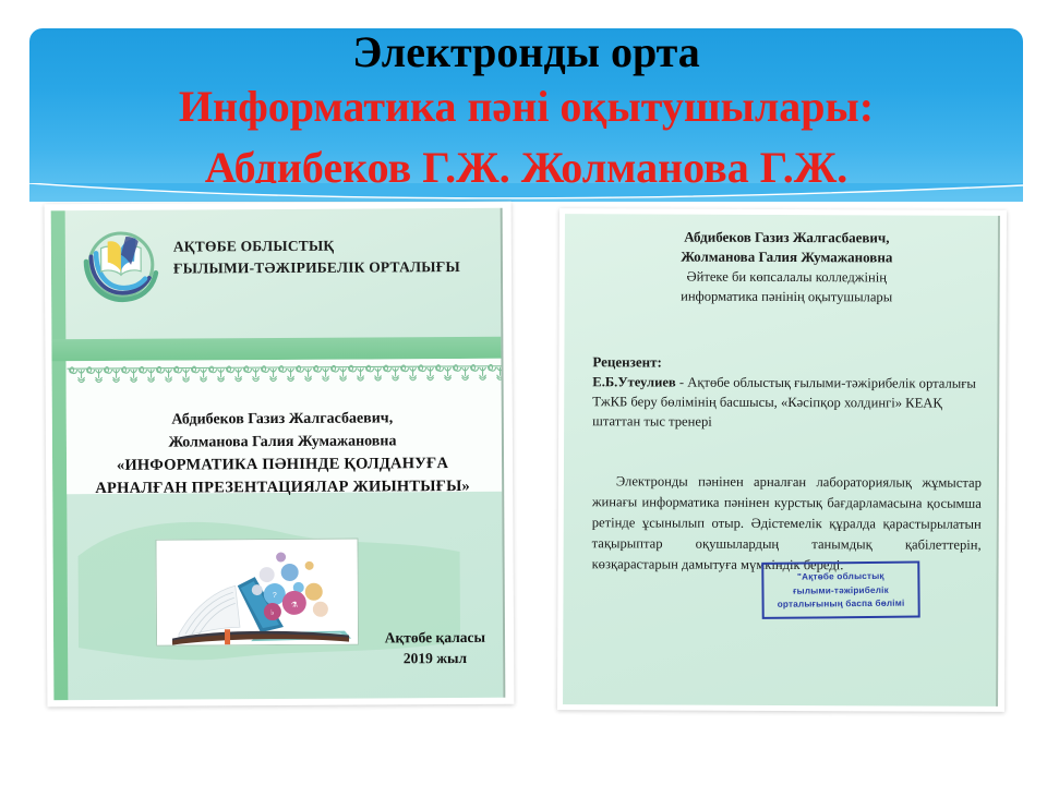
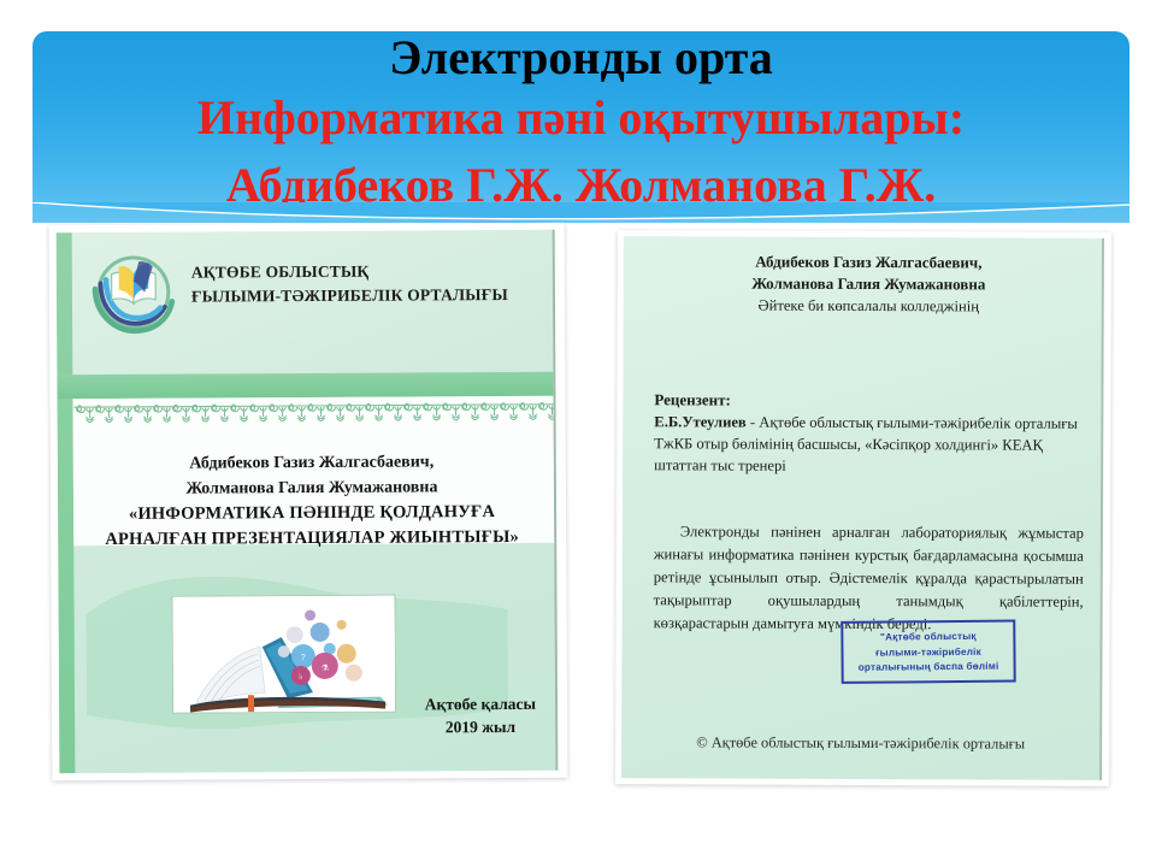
  Электронды орта
  Информатика пәні оқытушылары:
  Абдибеков Г.Ж. Жолманова Г.Ж.
  АҚТӨБЕ ОБЛЫСТЫҚ
  ҒЫЛЫМИ-ТӘЖІРИБЕЛІК ОРТАЛЫҒЫ
  Абдибеков Газиз Жалгасбаевич,
  Жолманова Галия Жумажановна
  «ИНФОРМАТИКА ПӘНІНДЕ ҚОЛДАНУҒА
  АРНАЛҒАН ПРЕЗЕНТАЦИЯЛАР ЖИЫНТЫҒЫ»
  Ақтөбе қаласы
  2019 жыл
  Абдибеков Газиз Жалгасбаевич,
  Жолманова Галия Жумажановна
  Әйтеке би көпсалалы колледжінің
- информатика пәнінің оқытушылары
  Рецензент:
- Е.Б.Утеулиев - Ақтөбе облыстық ғылыми-тәжірибелік орталығы ТжКБ беру бөлімінің басшысы, «Кәсіпқор холдингі» КЕАҚ штаттан тыс тренері
+ Е.Б.Утеулиев - Ақтөбе облыстық ғылыми-тәжірибелік орталығы ТжКБ отыр бөлімінің басшысы, «Кәсіпқор холдингі» КЕАҚ штаттан тыс тренері
  Электронды пәнінен арналған лабораториялық жұмыстар жинағы информатика пәнінен курстық бағдарламасына қосымша ретінде ұсынылып отыр. Әдістемелік құралда қарастырылатын тақырыптар оқушылардың танымдық қабілеттерін, көзқарастарын дамытуға мүмкіндік береді.
  "Ақтөбе облыстық
  ғылыми-тәжірибелік
  орталығының баспа бөлімі
+ © Ақтөбе облыстық ғылыми-тәжірибелік орталығы
